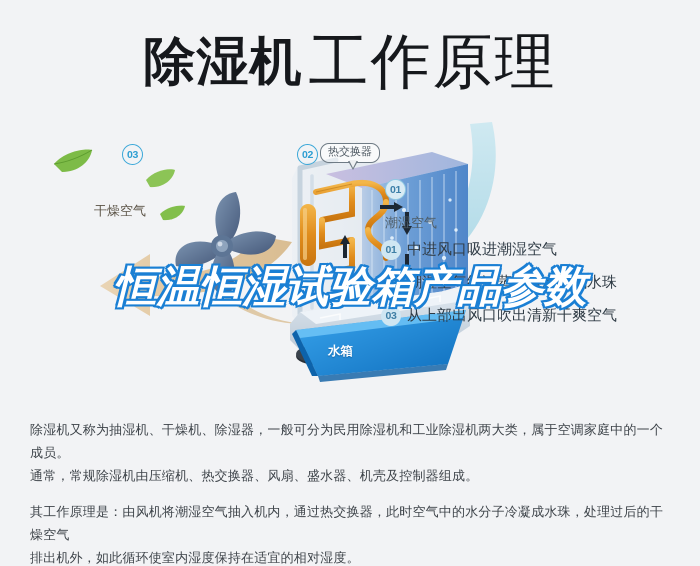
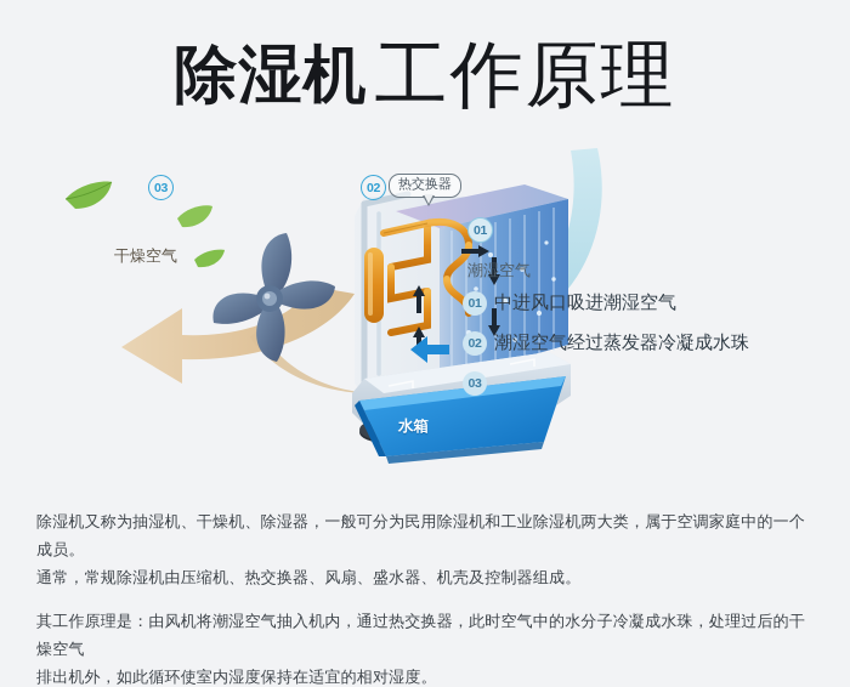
  除湿机工作原理
  03
  干燥空气
  02
  热交换器
  01
  潮湿空气
  水箱
  01
  中进风口吸进潮湿空气
  02
  潮湿空气经过蒸发器冷凝成水珠
  03
- 从上部出风口吹出清新干爽空气
- 恒温恒湿试验箱产品参数
  除湿机又称为抽湿机、干燥机、除湿器，一般可分为民用除湿机和工业除湿机两大类，属于空调家庭中的一个成员。
  通常，常规除湿机由压缩机、热交换器、风扇、盛水器、机壳及控制器组成。
  其工作原理是：由风机将潮湿空气抽入机内，通过热交换器，此时空气中的水分子冷凝成水珠，处理过后的干燥空气
  排出机外，如此循环使室内湿度保持在适宜的相对湿度。
